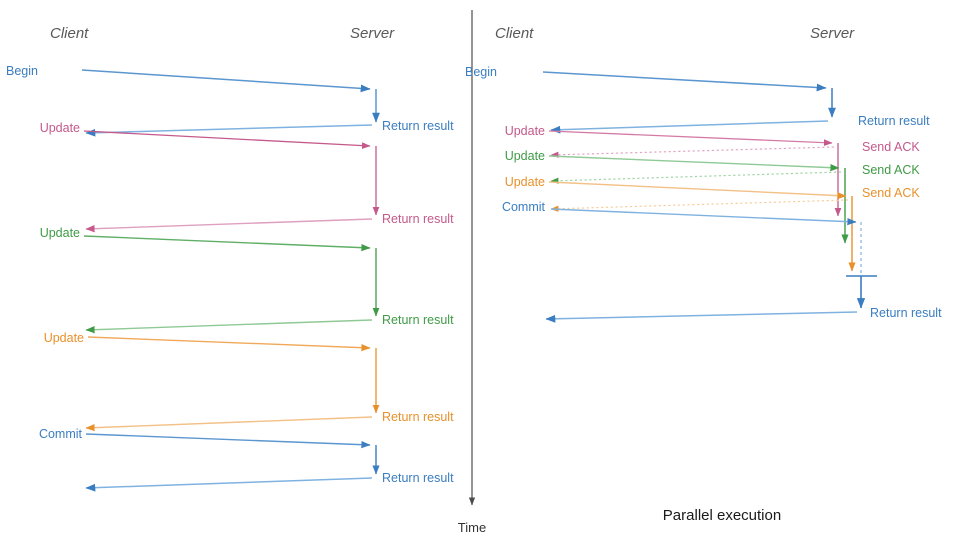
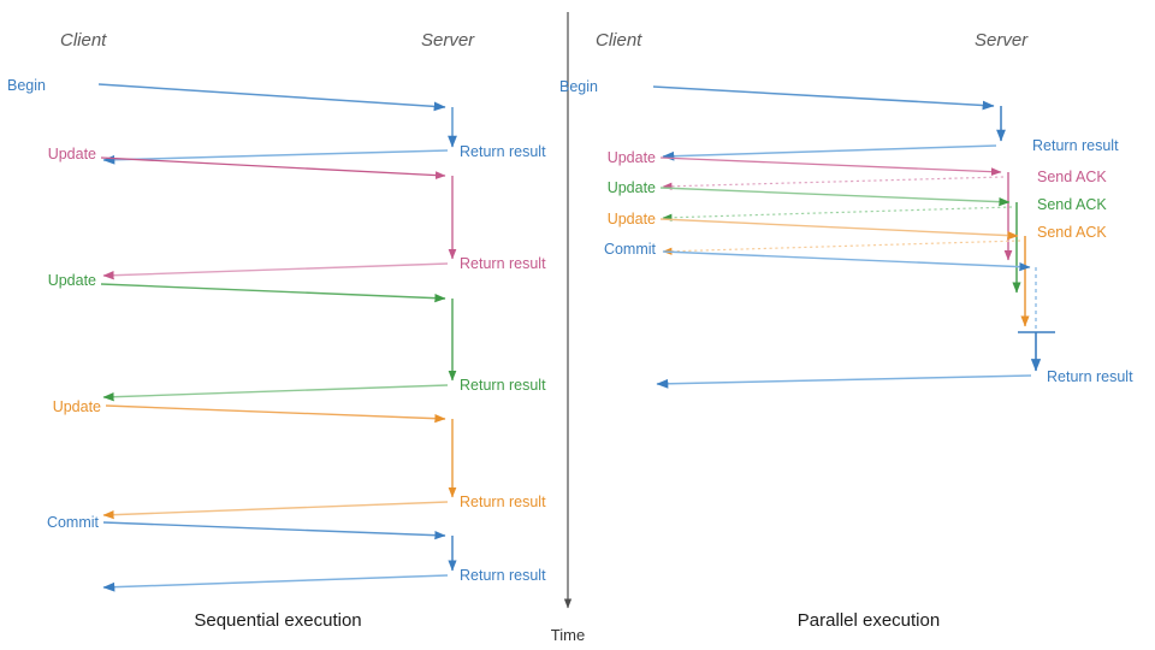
  Time
  Client
  Server
  Begin
  Return result
  Update
  Return result
  Update
  Return result
  Update
  Return result
  Commit
  Return result
+ Sequential execution
  Client
  Server
  Begin
  Return result
  Update
  Send ACK
  Update
  Send ACK
  Update
  Send ACK
  Commit
  Return result
  Parallel execution
